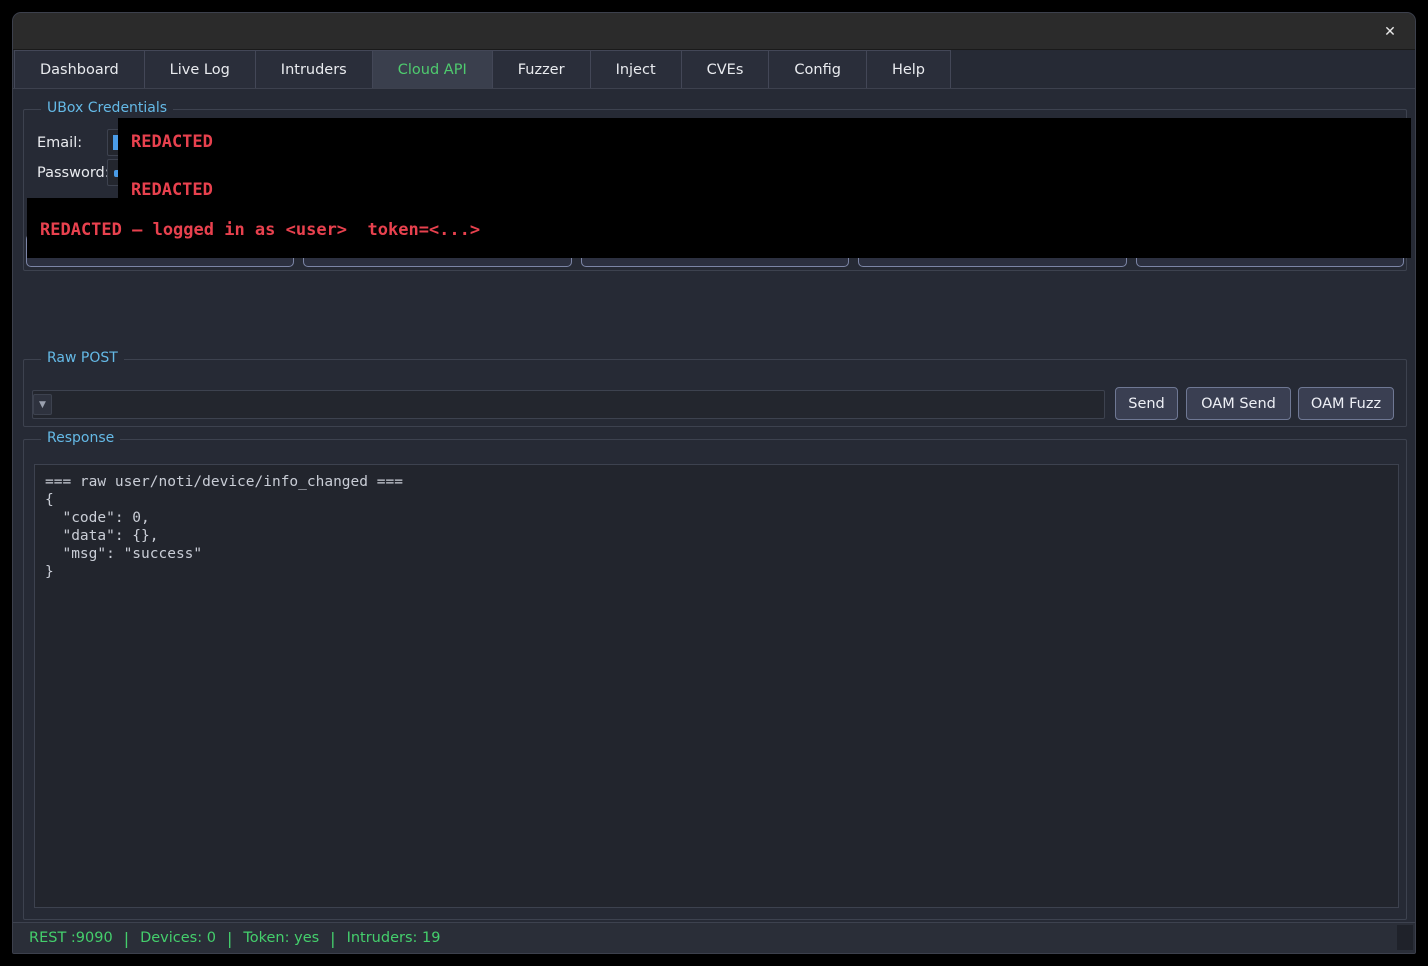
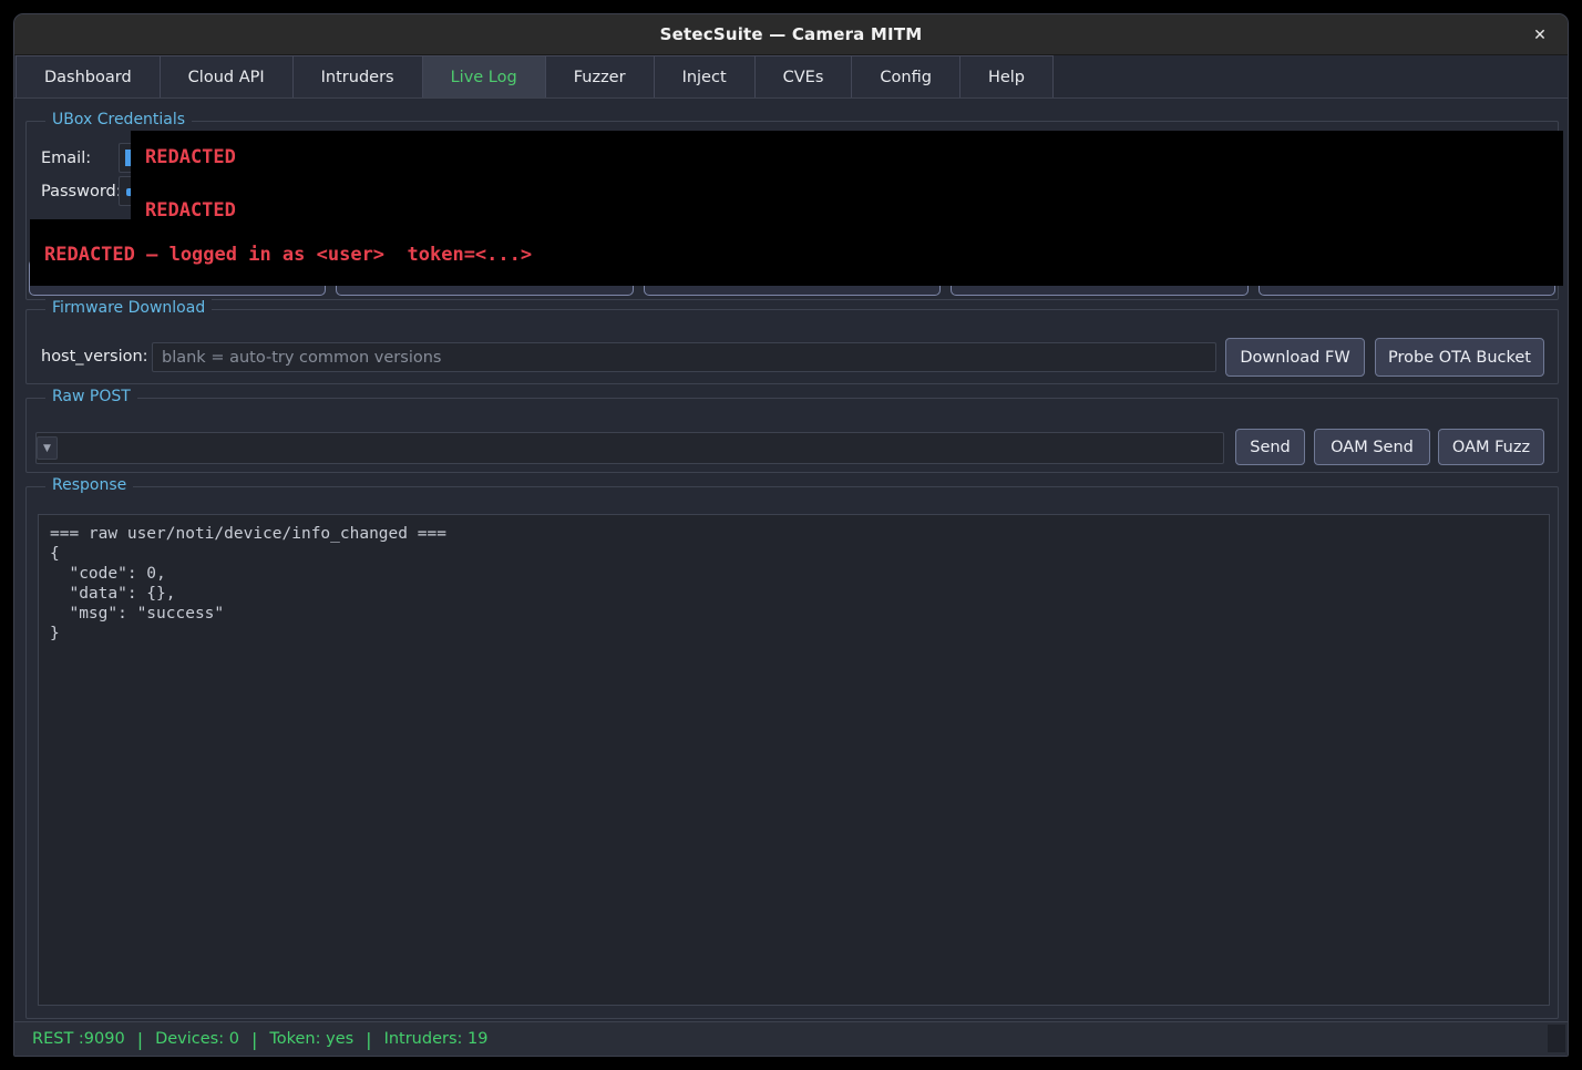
+ SetecSuite — Camera MITM
  ✕
  Dashboard
- Live Log
+ Cloud API
  Intruders
- Cloud API
+ Live Log
  Fuzzer
  Inject
  CVEs
  Config
  Help
  UBox Credentials
  Email:
  Password
+ Firmware Download
+ host_version:
+ blank = auto-try common versions
+ Download FW
+ Probe OTA Bucket
  Raw POST
  ▼
  Send
  OAM Send
  OAM Fuzz
  Response
  === raw user/noti/device/info_changed ===
  {
  "code": 0,
  "data": {},
  "msg": "success"
  }
  REST :9090
  |
  Devices: 0
  |
  Token: yes
  |
  Intruders: 19
  REDACTED
  REDACTED
  REDACTED — logged in as <user> token=<...>
